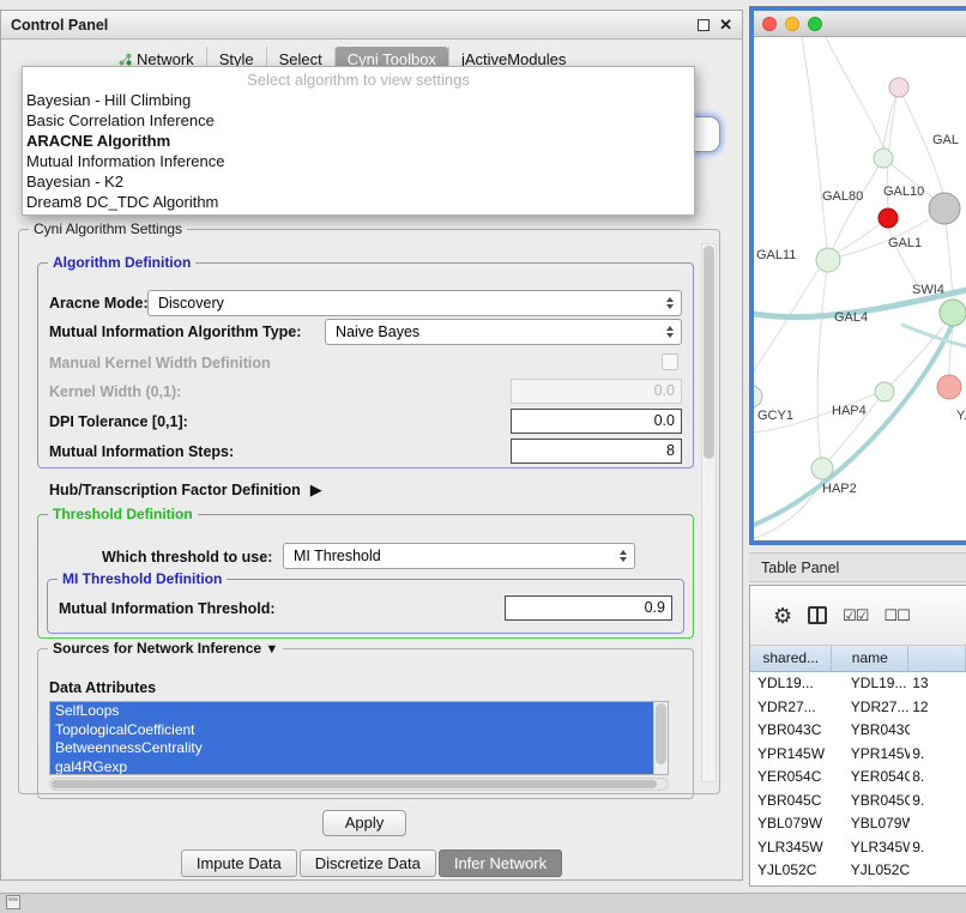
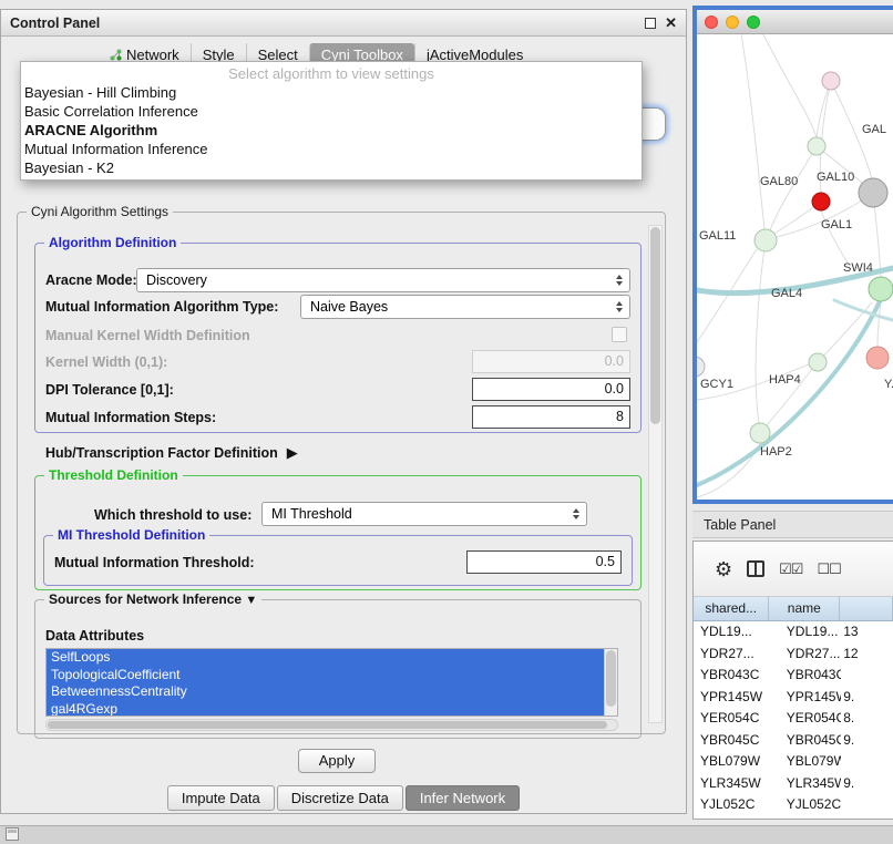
  Control Panel
  ✕
  Network
  Style
  Select
  Cyni Toolbox
  jActiveModules
  Cyni Algorithm Settings
  Algorithm Definition
  Aracne Mode:
  Discovery
  Mutual Information Algorithm Type:
  Naive Bayes
  Manual Kernel Width Definition
  Kernel Width (0,1):
  0.0
  DPI Tolerance [0,1]:
  0.0
  Mutual Information Steps:
  8
  Hub/Transcription Factor Definition
  ▶
  Threshold Definition
  Which threshold to use:
  MI Threshold
  MI Threshold Definition
  Mutual Information Threshold:
- 0.9
+ 0.5
  Sources for Network Inference ▼
  Data Attributes
  SelfLoops
  TopologicalCoefficient
  BetweennessCentrality
  gal4RGexp
  Apply
  Impute Data
  Discretize Data
  Infer Network
  Select algorithm to view settings
  Bayesian - Hill Climbing
  Basic Correlation Inference
  ARACNE Algorithm
  Mutual Information Inference
  Bayesian - K2
- Dream8 DC_TDC Algorithm
  GAL
  GAL80
  GAL10
  GAL11
  GAL1
  SWI4
  GAL4
  GCY1
  HAP4
  HAP2
  Table Panel
  ⚙
  ☑☑
  ☐☐
  shared...
  name
  YDL19...
  YDL19...
  13
  YDR27...
  YDR27...
  12
  YBR043C
  YBR043C
  YPR145W
  YPR145
  9.
  YER054C
  YER054C
  8.
  YBR045C
  YBR045C
  9.
  YBL079W
  YBL079W
  YLR345W
  YLR345W
  9.
  YJL052C
  YJL052C
